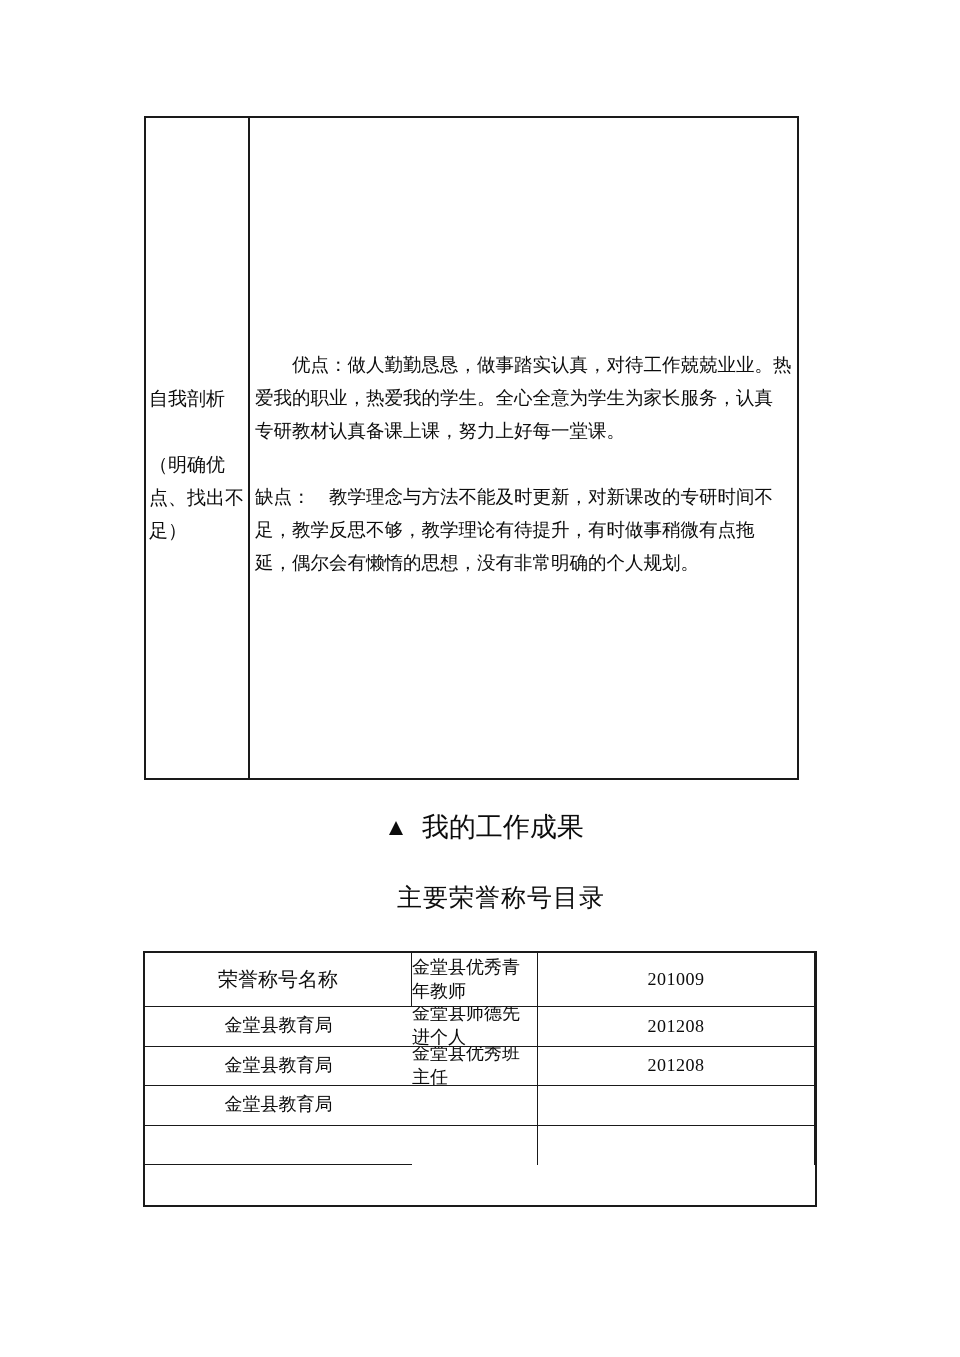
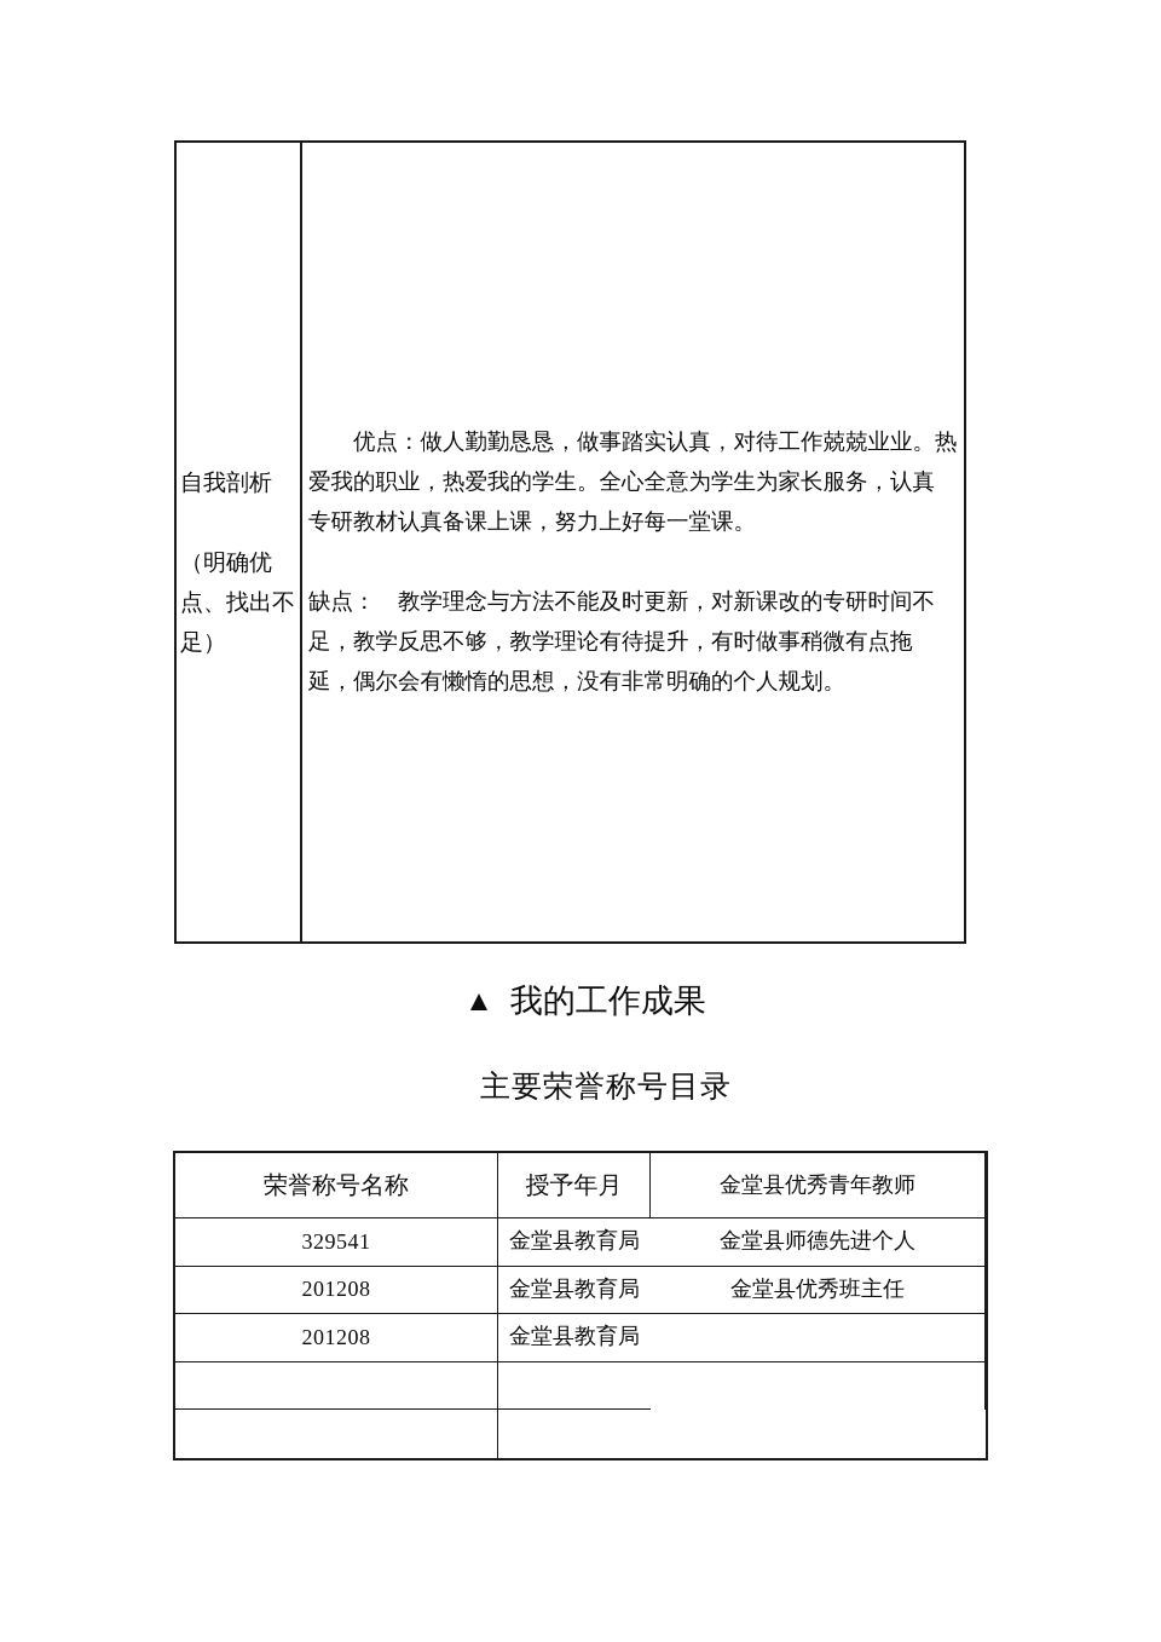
  自我剖析
  （明确优
  点、找出不
  足）
  优点：做人勤勤恳恳，做事踏实认真，对待工作兢兢业业。热
  爱我的职业，热爱我的学生。全心全意为学生为家长服务，认真
  专研教材认真备课上课，努力上好每一堂课。
  缺点： 教学理念与方法不能及时更新，对新课改的专研时间不
  足，教学反思不够，教学理论有待提升，有时做事稍微有点拖
  延，偶尔会有懒惰的思想，没有非常明确的个人规划。
  ▲ 我的工作成果
  主要荣誉称号目录
  荣誉称号名称
+ 授予年月
  金堂县优秀青年教师
- 201009
+ 329541
  金堂县教育局
  金堂县师德先进个人
  201208
  金堂县教育局
  金堂县优秀班主任
  201208
  金堂县教育局
